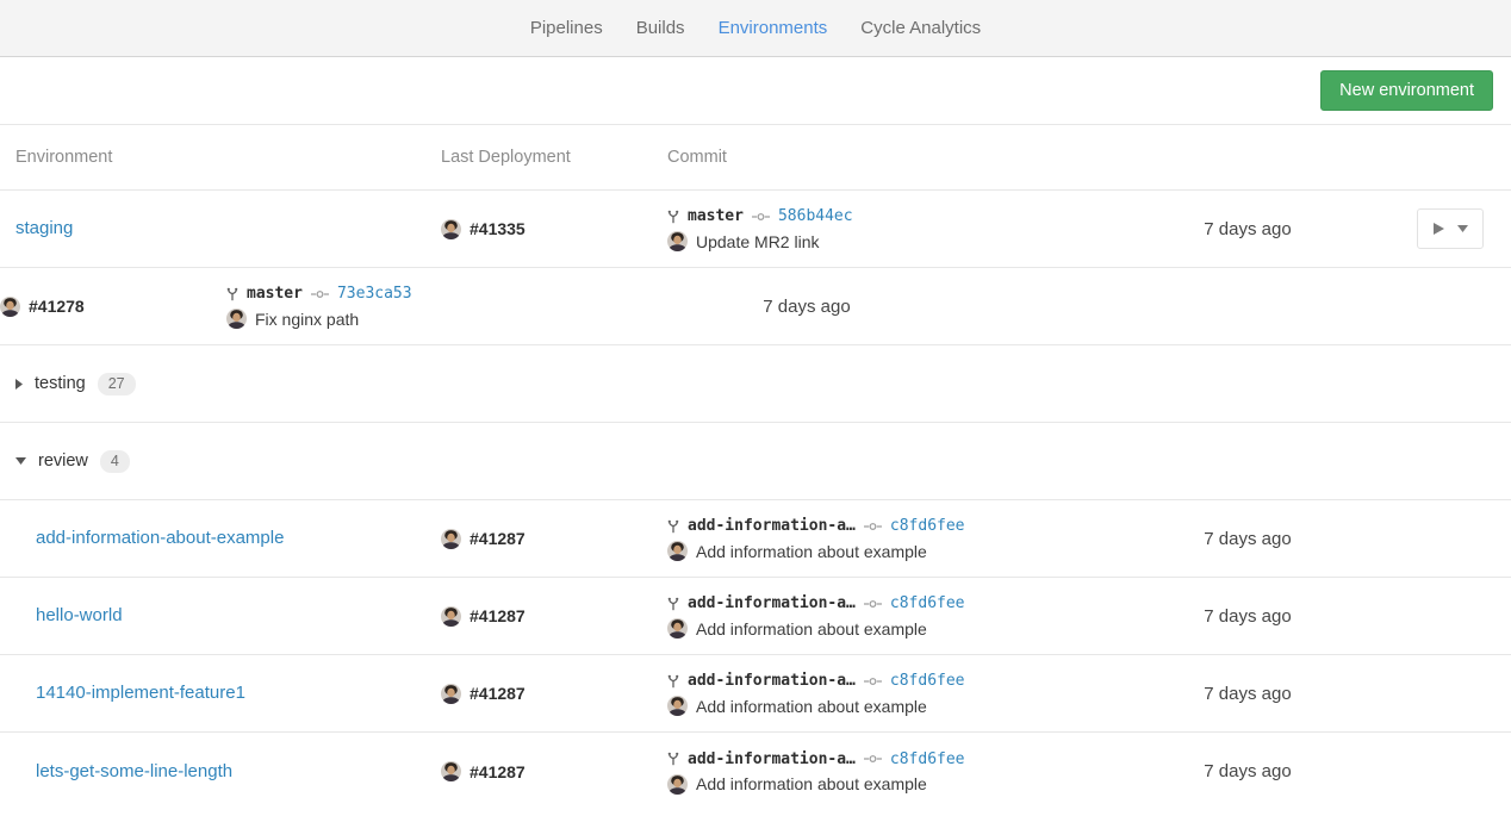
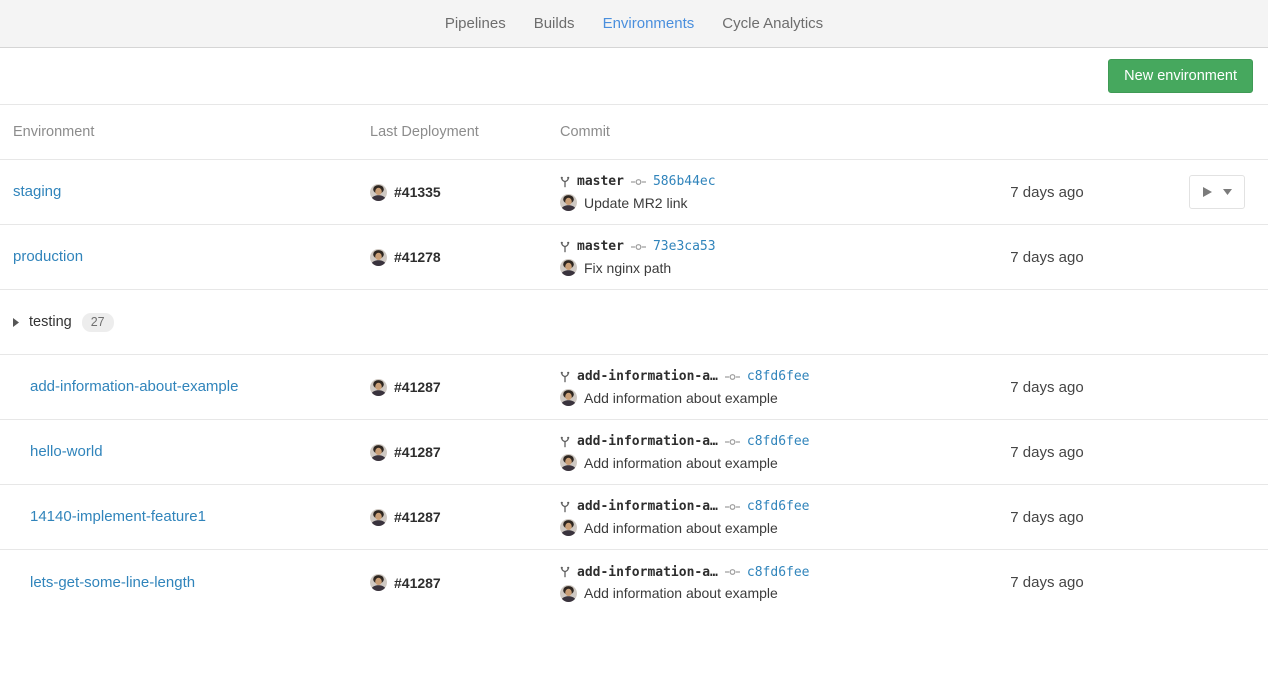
  Pipelines
  Builds
  Environments
  Cycle Analytics
  New environment
  Environment
  Last Deployment
  Commit
  staging
  #41335
  master
  586b44ec
  Update MR2 link
  7 days ago
+ production
  #41278
  master
  73e3ca53
  Fix nginx path
  7 days ago
  testing
  27
- review
- 4
  add-information-about-example
  #41287
  add-information-a…
  c8fd6fee
  Add information about example
  7 days ago
  hello-world
  #41287
  add-information-a…
  c8fd6fee
  Add information about example
  7 days ago
  14140-implement-feature1
  #41287
  add-information-a…
  c8fd6fee
  Add information about example
  7 days ago
  lets-get-some-line-length
  #41287
  add-information-a…
  c8fd6fee
  Add information about example
  7 days ago
